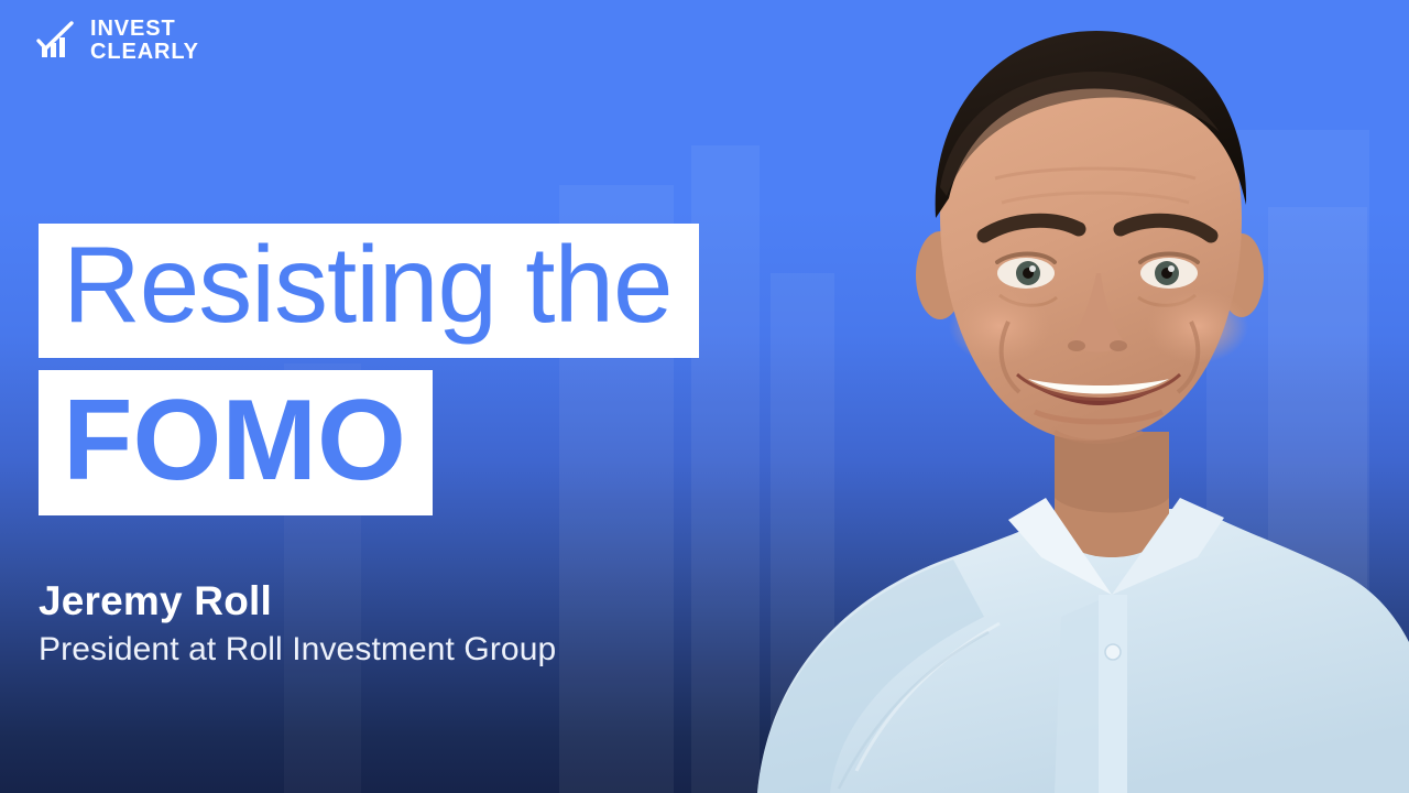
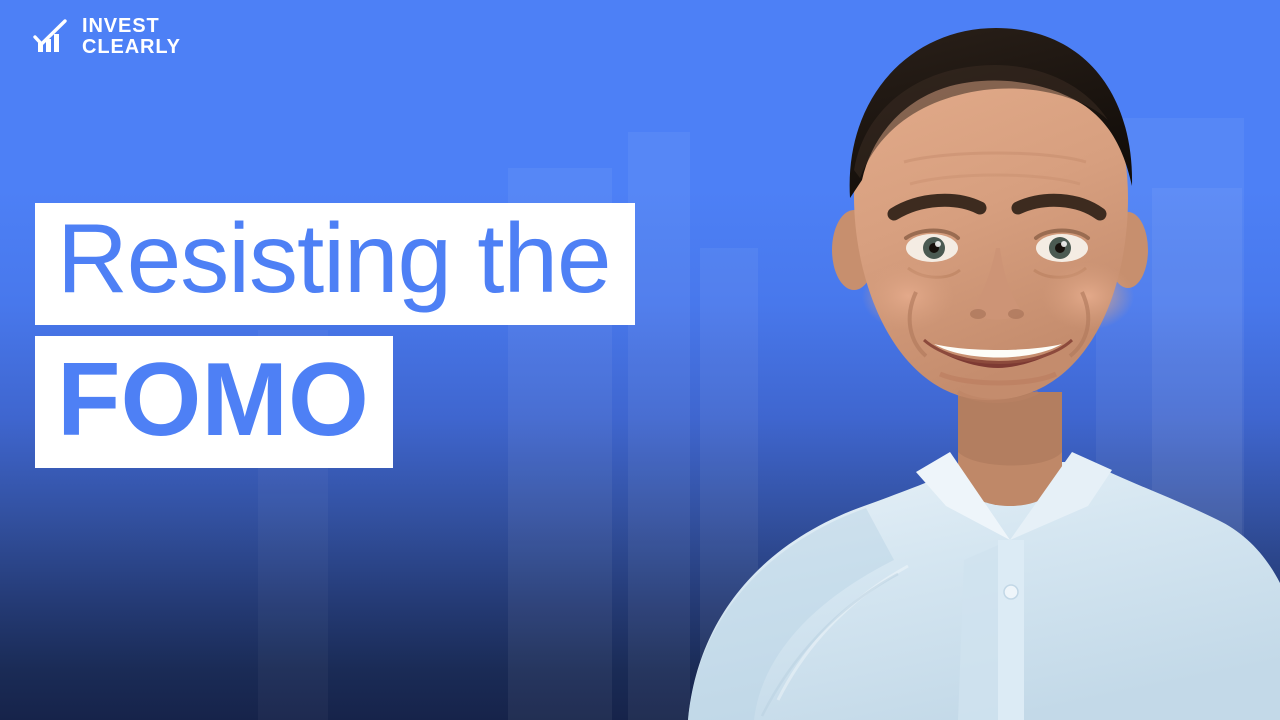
  INVEST
  CLEARLY
  Resisting the
  FOMO
- Jeremy Roll
- President at Roll Investment Group
